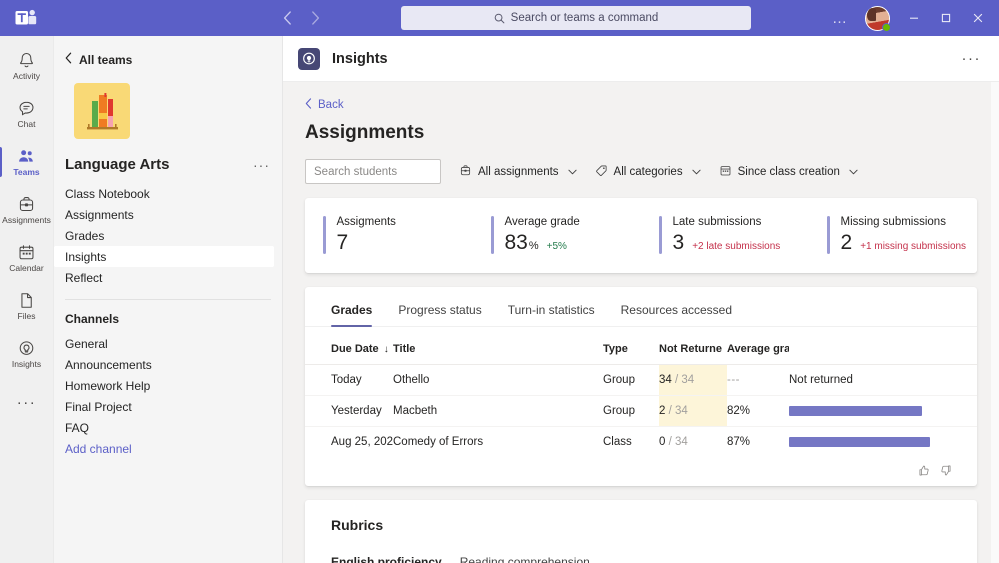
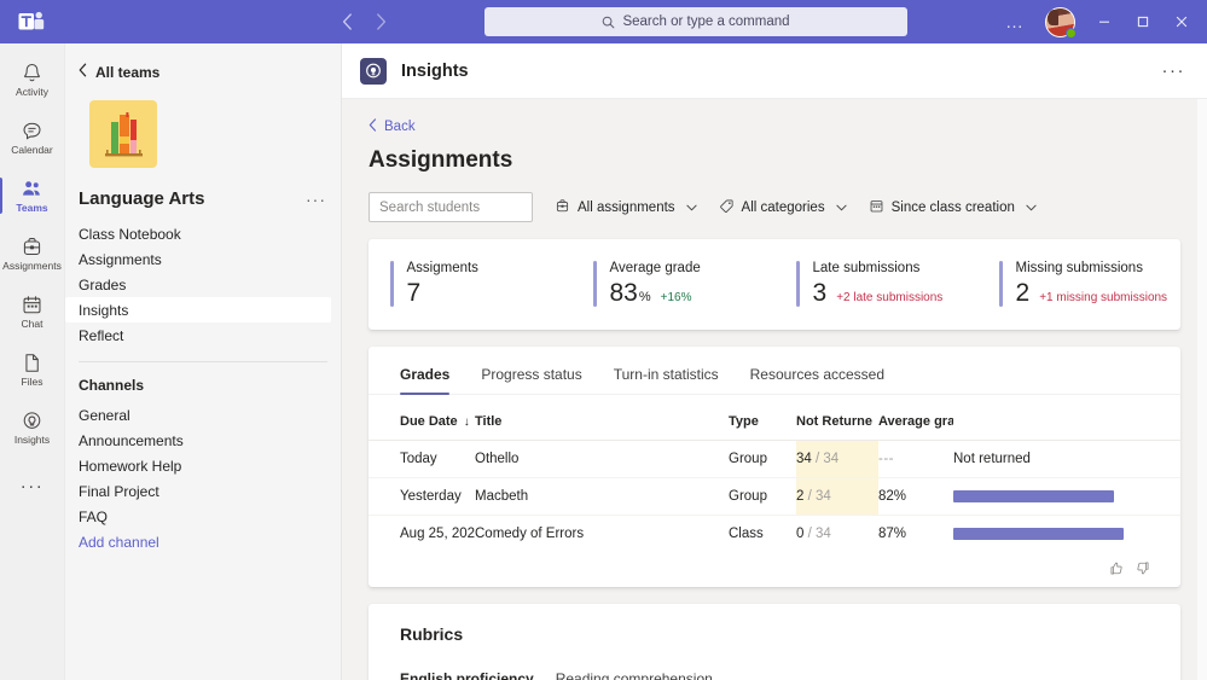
- Search or teams a command
+ Search or type a command
  …
  Activity
- Chat
+ Calendar
  Teams
  Assignments
- Calendar
+ Chat
  Files
  Insights
  ···
  All teams
  Language Arts
  ···
  Class Notebook
  Assignments
  Grades
  Insights
  Reflect
  Channels
  General
  Announcements
  Homework Help
  Final Project
  FAQ
  Add channel
  Insights
  ···
  Back
  Assignments
  Search students
  All assignments
  All categories
  Since class creation
  Assigments
  7
  Average grade
  83%
- +5%
+ +16%
  Late submissions
  3
  +2 late submissions
  Missing submissions
  2
  +1 missing submissions
  Grades
  Progress status
  Turn-in statistics
  Resources accessed
  Due Date ↓	Title	Type	Not Returne	Average gra
  Today	Othello	Group	34 / 34	---	Not returned
  Yesterday	Macbeth	Group	2 / 34	82%
  Aug 25, 202	Comedy of Errors	Class	0 / 34	87%
  Rubrics
  English proficiency
  Reading comprehension
